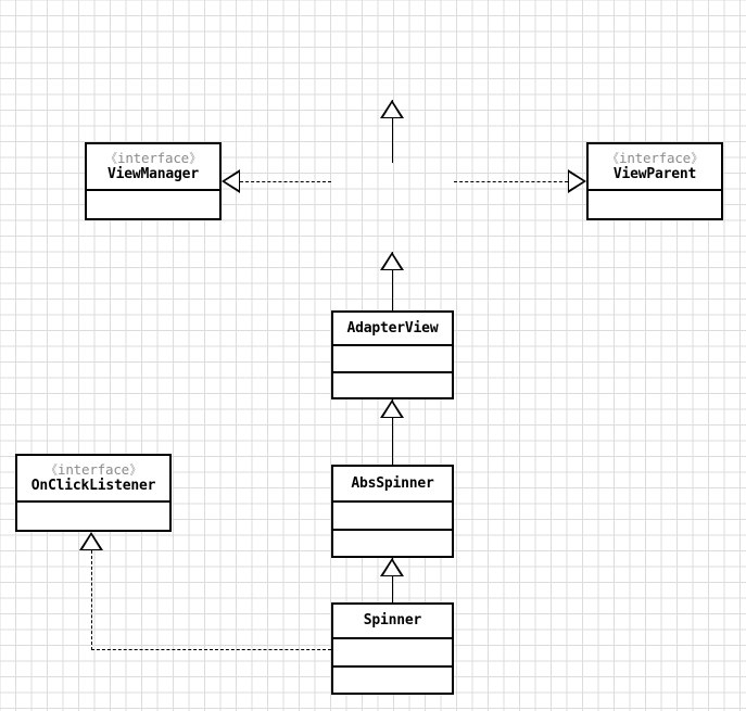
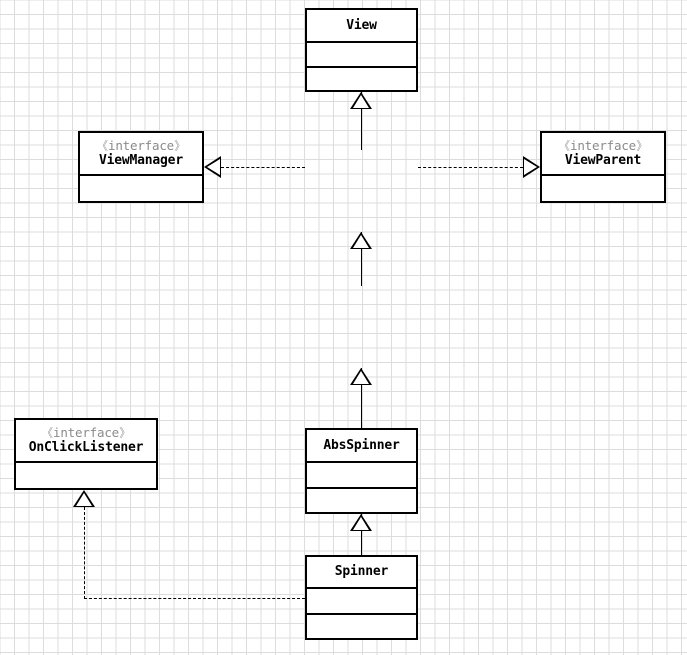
+ View
  《interface》
  ViewManager
  《interface》
  ViewParent
- AdapterView
  《interface》
  OnClickListener
  AbsSpinner
  Spinner
